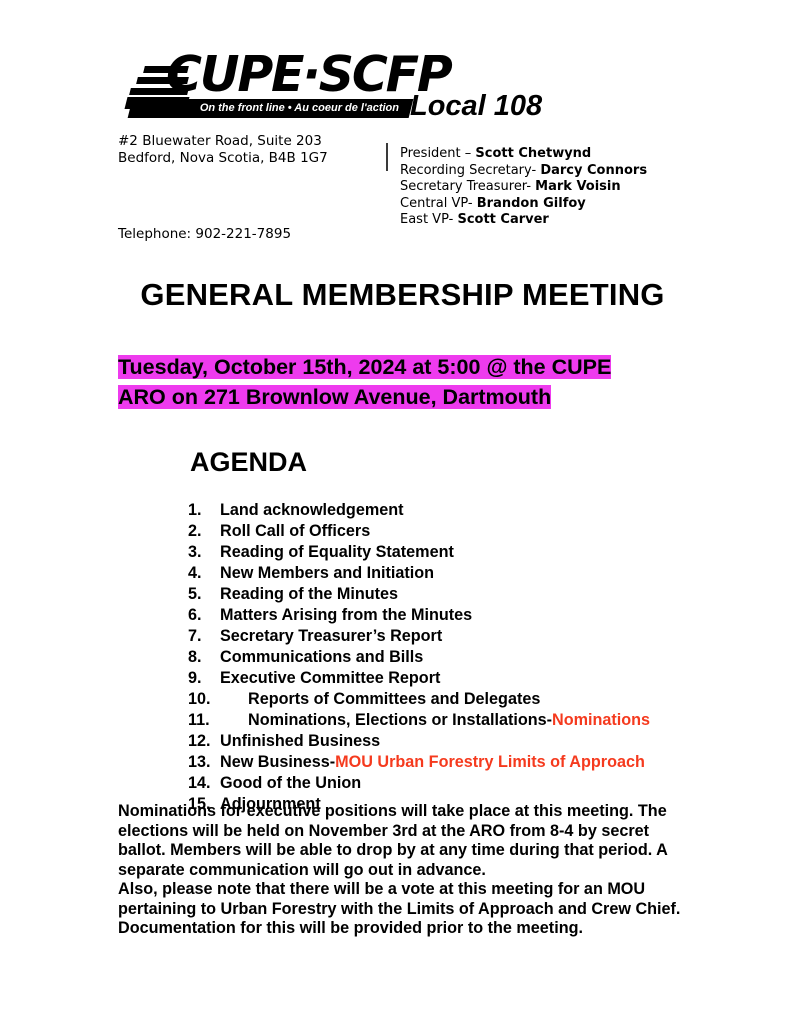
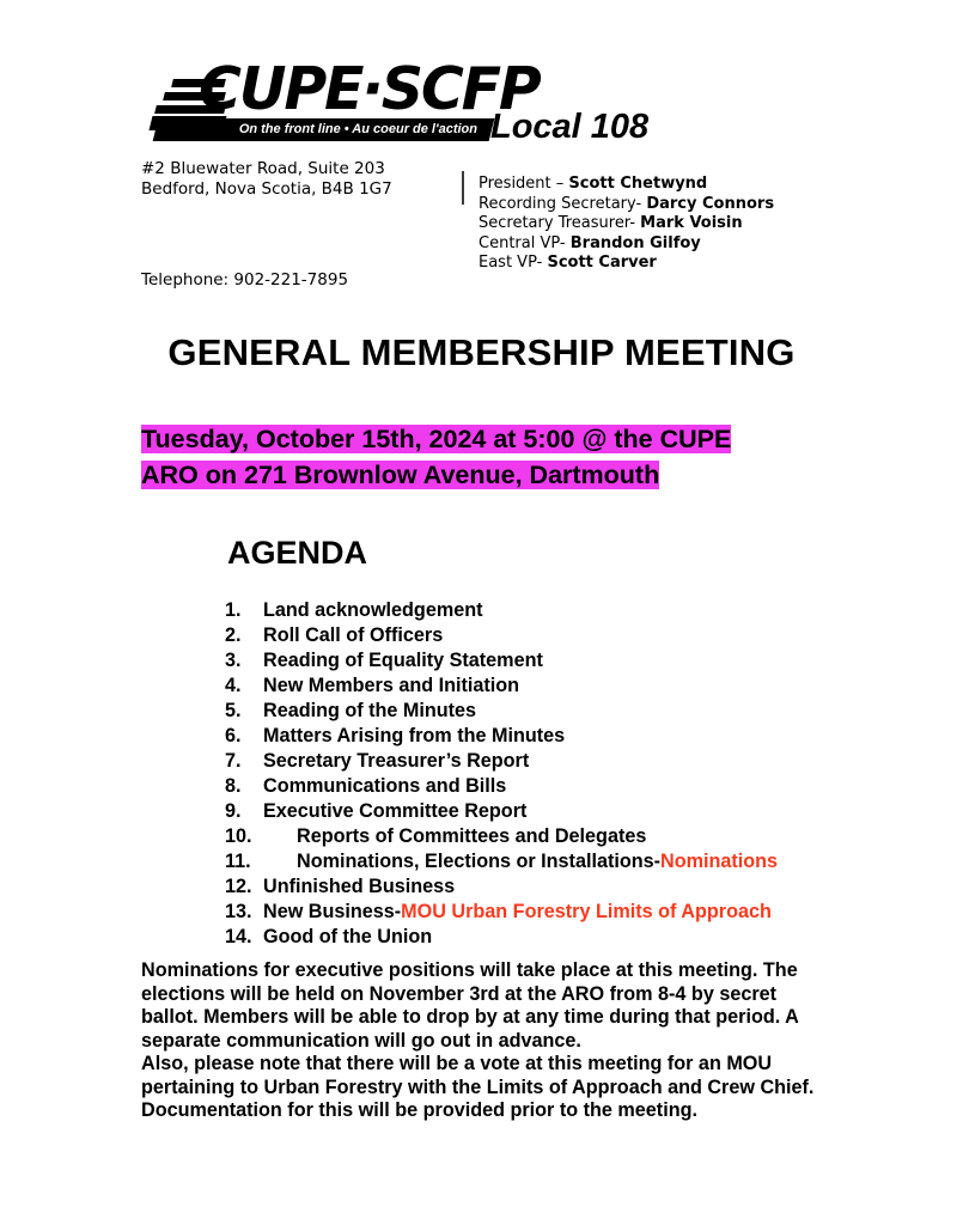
  CUPE·SCFP
  On the front line • Au coeur de l'action
  Local 108
  #2 Bluewater Road, Suite 203
  Bedford, Nova Scotia, B4B 1G7
  Telephone: 902-221-7895
  President – Scott Chetwynd
  Recording Secretary- Darcy Connors
  Secretary Treasurer- Mark Voisin
  Central VP- Brandon Gilfoy
  East VP- Scott Carver
  GENERAL MEMBERSHIP MEETING
  Tuesday, October 15th, 2024 at 5:00 @ the CUPE ARO on 271 Brownlow Avenue, Dartmouth
  AGENDA
  1.
  Land acknowledgement
  2.
  Roll Call of Officers
  3.
  Reading of Equality Statement
  4.
  New Members and Initiation
  5.
  Reading of the Minutes
  6.
  Matters Arising from the Minutes
  7.
  Secretary Treasurer’s Report
  8.
  Communications and Bills
  9.
  Executive Committee Report
  10.
  Reports of Committees and Delegates
  11.
  Nominations, Elections or Installations-
  Nominations
  12.
  Unfinished Business
  13.
  New Business-
  MOU Urban Forestry Limits of Approach
  14.
  Good of the Union
- 15.
- Adjournment
  Nominations for executive positions will take place at this meeting. The elections will be held on November 3rd at the ARO from 8-4 by secret ballot. Members will be able to drop by at any time during that period. A separate communication will go out in advance.
  Also, please note that there will be a vote at this meeting for an MOU pertaining to Urban Forestry with the Limits of Approach and Crew Chief. Documentation for this will be provided prior to the meeting.
